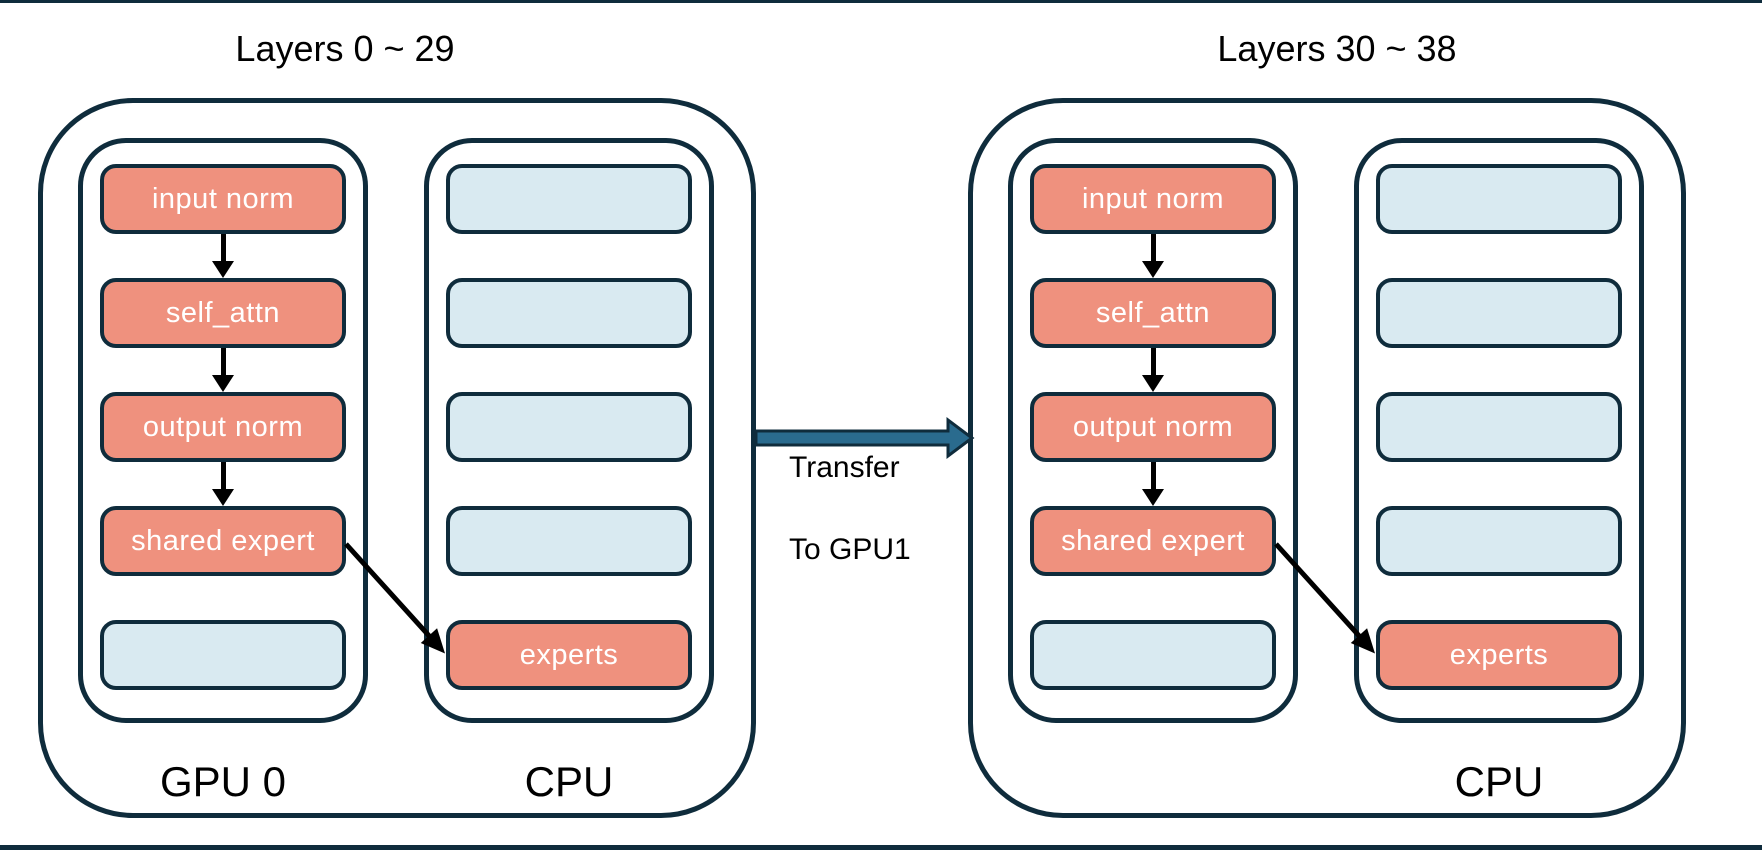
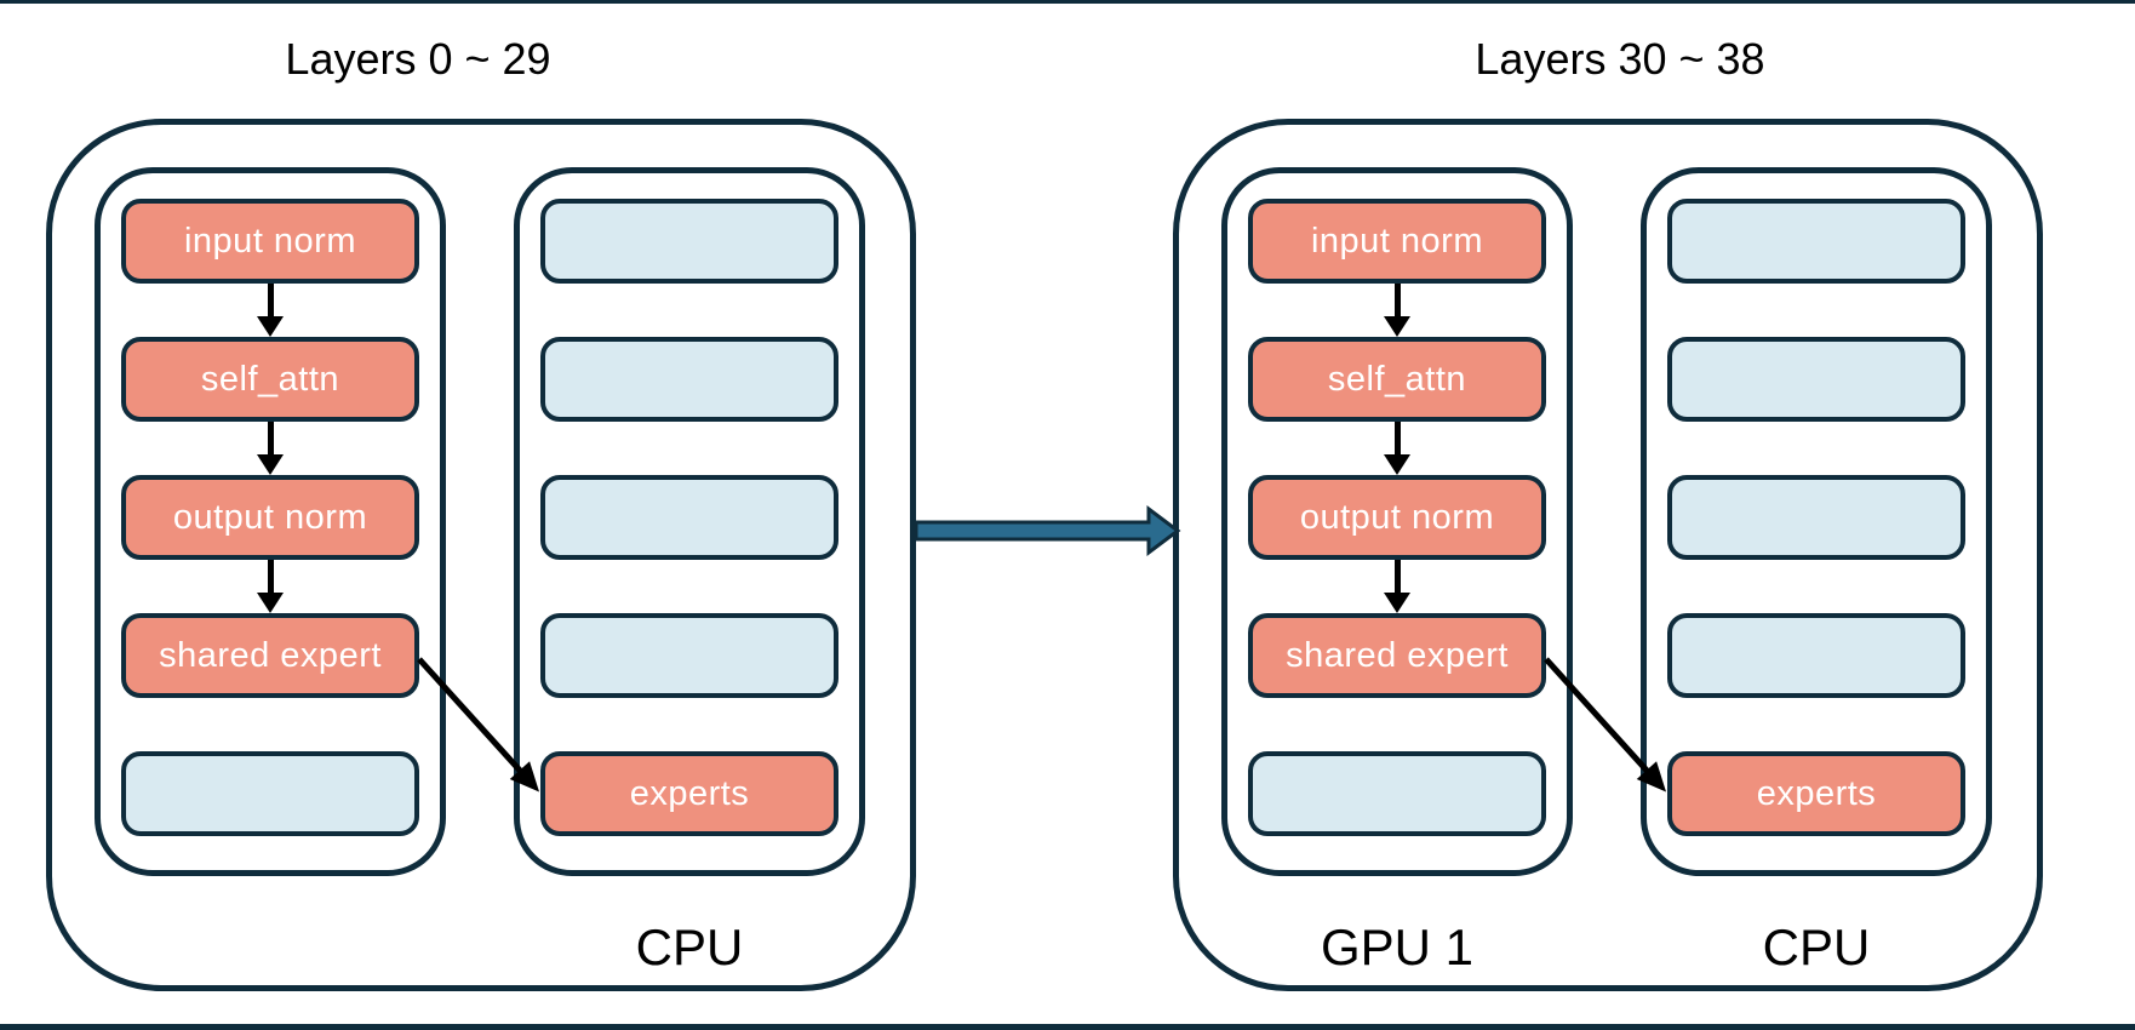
  Layers 0 ~ 29
  input norm
  self_attn
  output norm
  shared expert
  experts
- GPU 0
  CPU
  Layers 30 ~ 38
  input norm
  self_attn
  output norm
  shared expert
  experts
+ GPU 1
  CPU
- Transfer
- To GPU1
